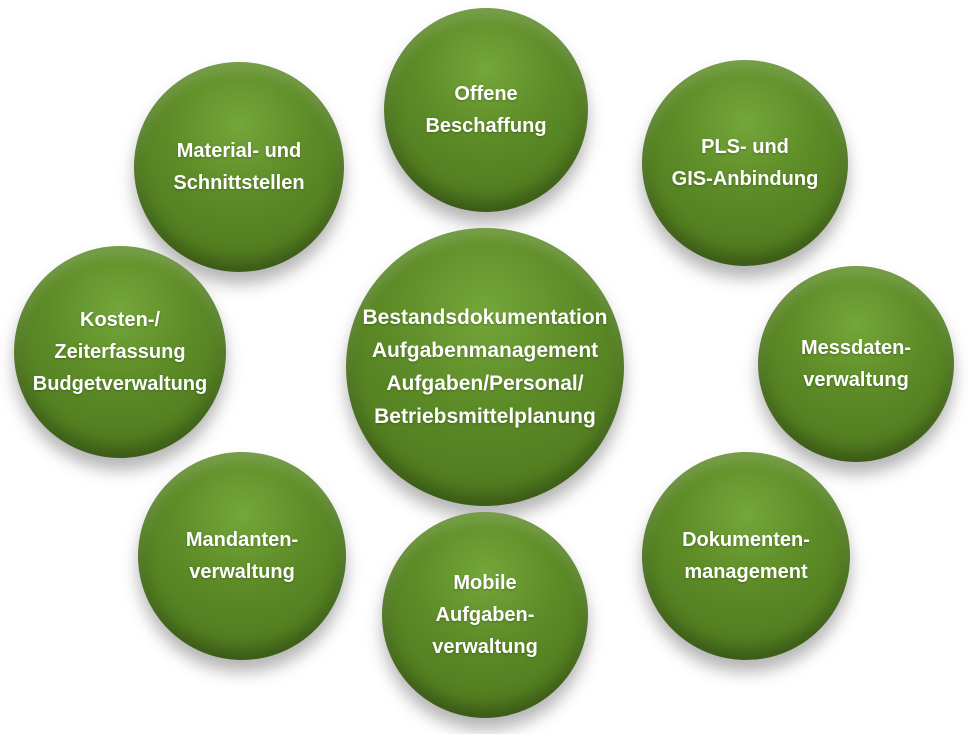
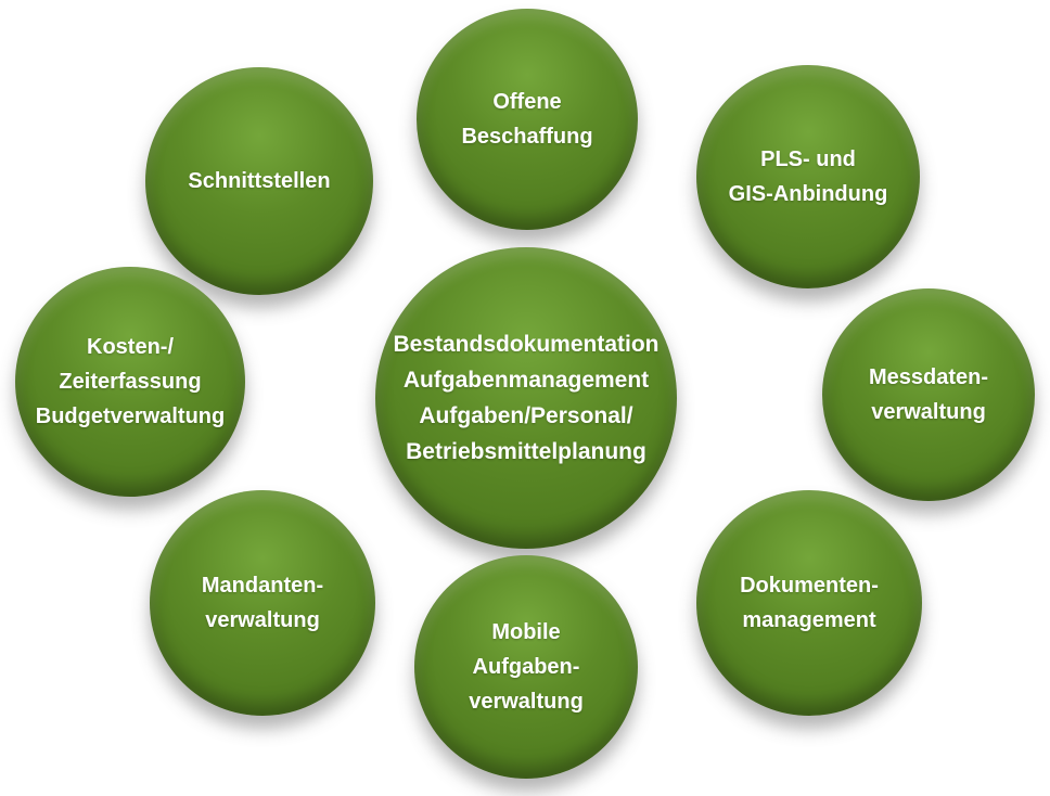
  Offene
  Beschaffung
- Material- und
  Schnittstellen
  PLS- und
  GIS-Anbindung
  Kosten-/
  Zeiterfassung
  Budgetverwaltung
  Bestandsdokumentation
  Aufgabenmanagement
  Aufgaben/Personal/
  Betriebsmittelplanung
  Messdaten-
  verwaltung
  Mandanten-
  verwaltung
  Mobile
  Aufgaben-
  verwaltung
  Dokumenten-
  management
